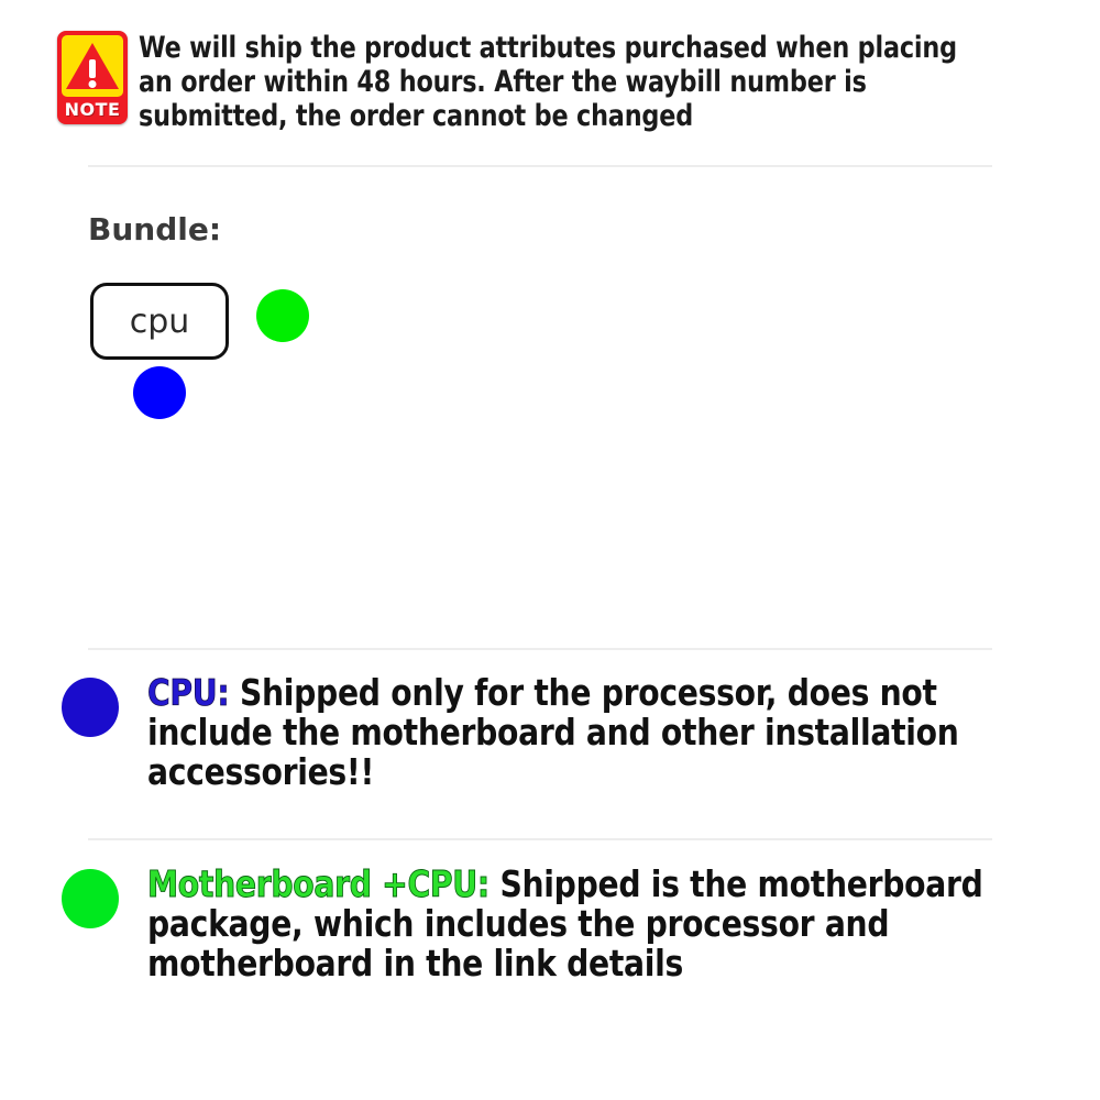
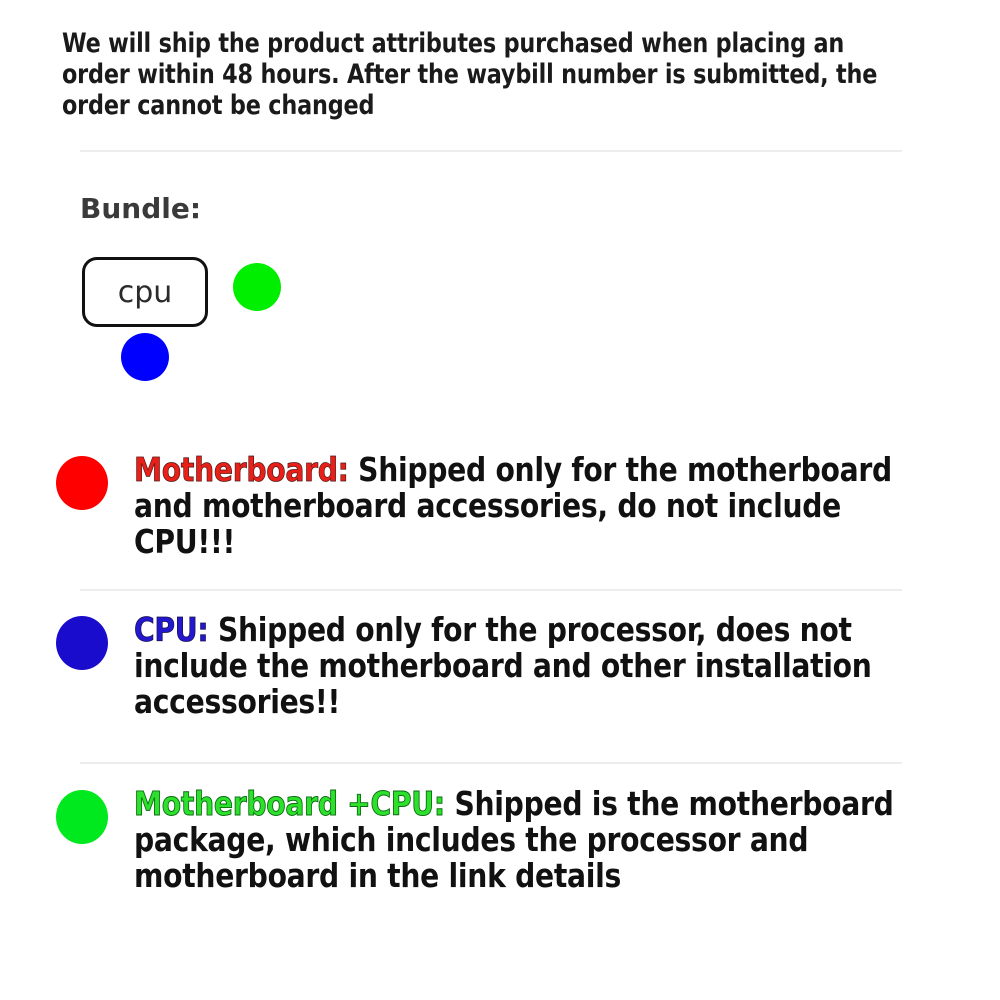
- NOTE
  We will ship the product attributes purchased when placing an order within 48 hours. After the waybill number is submitted, the order cannot be changed
  Bundle:
  cpu
+ Motherboard: Shipped only for the motherboard and motherboard accessories, do not include CPU!!!
  CPU: Shipped only for the processor, does not include the motherboard and other installation accessories!!
  Motherboard +CPU: Shipped is the motherboard package, which includes the processor and motherboard in the link details
